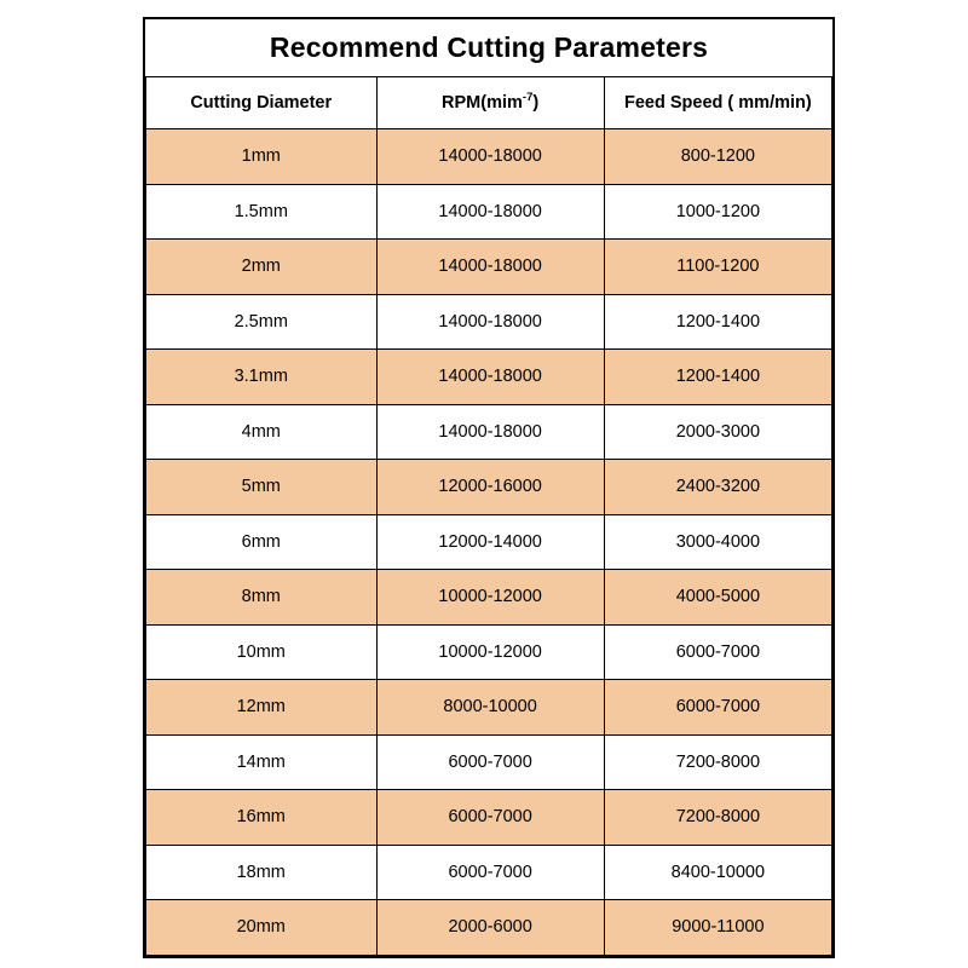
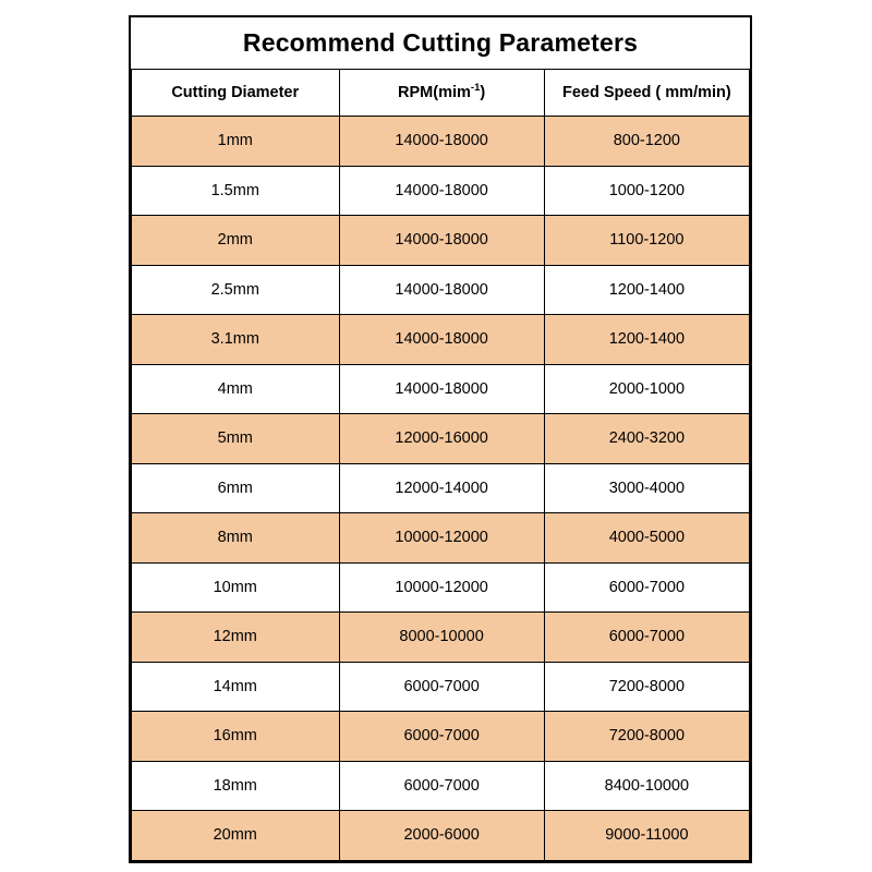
  Recommend Cutting Parameters
- Cutting Diameter	RPM(mim-7)	Feed Speed ( mm/min)
+ Cutting Diameter	RPM(mim-1)	Feed Speed ( mm/min)
  1mm	14000-18000	800-1200
  1.5mm	14000-18000	1000-1200
  2mm	14000-18000	1100-1200
  2.5mm	14000-18000	1200-1400
  3.1mm	14000-18000	1200-1400
- 4mm	14000-18000	2000-3000
+ 4mm	14000-18000	2000-1000
  5mm	12000-16000	2400-3200
  6mm	12000-14000	3000-4000
  8mm	10000-12000	4000-5000
  10mm	10000-12000	6000-7000
  12mm	8000-10000	6000-7000
  14mm	6000-7000	7200-8000
  16mm	6000-7000	7200-8000
  18mm	6000-7000	8400-10000
  20mm	2000-6000	9000-11000
